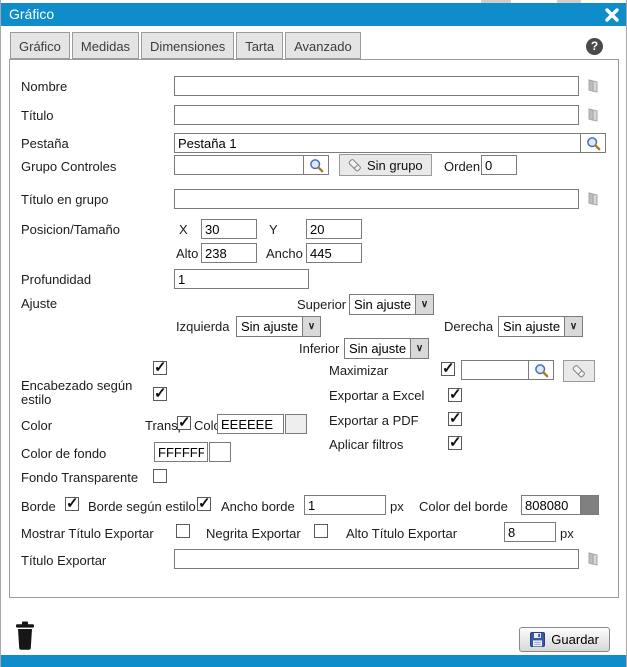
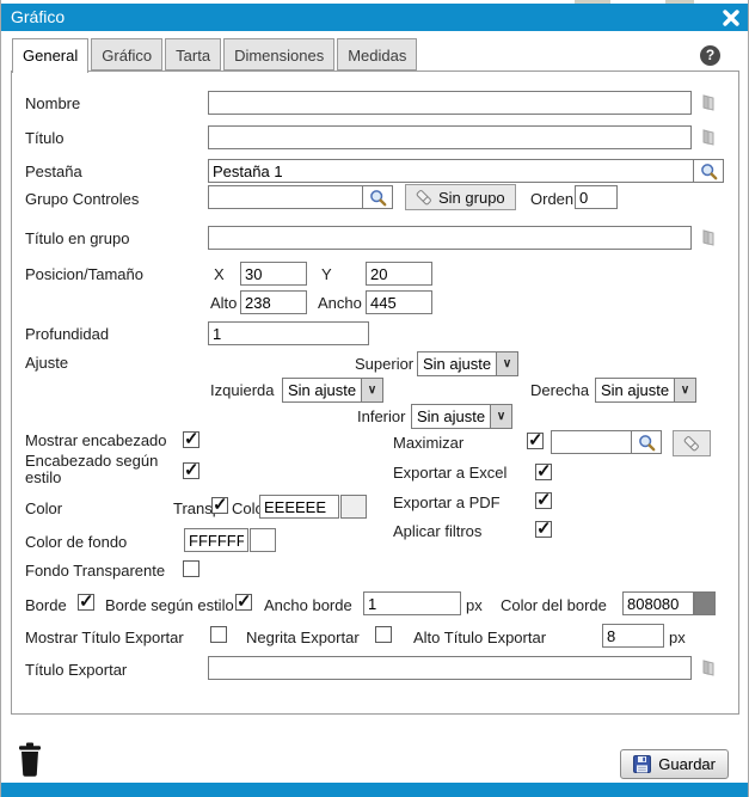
  Gráfico
+ General
  Gráfico
- Medidas
+ Tarta
  Dimensiones
- Tarta
+ Medidas
- Avanzado
  ?
  Nombre
  Título
  Pestaña
  Pestaña 1
  Grupo Controles
  Sin grupo
  Orden
  0
  Título en grupo
  Posicion/Tamaño
  X
  30
  Y
  20
  Alto
  238
  Ancho
  445
  Profundidad
  1
  Ajuste
  Superior
  Sin ajuste
  ∨
  Izquierda
  Sin ajuste
  ∨
  Derecha
  Sin ajuste
  ∨
  Inferior
  Sin ajuste
  ∨
+ Mostrar encabezado
  Maximizar
  Encabezado según estilo
  Exportar a Excel
  Color
  Trans
  EEEEEE
  Exportar a PDF
  Color de fondo
  FFFFFF
  Aplicar filtros
  Fondo Transparente
  Borde
  Borde según estilo
  Ancho borde
  1
  px
  Color del borde
  808080
  Mostrar Título Exportar
  Negrita Exportar
  Alto Título Exportar
  8
  px
  Título Exportar
  Guardar
